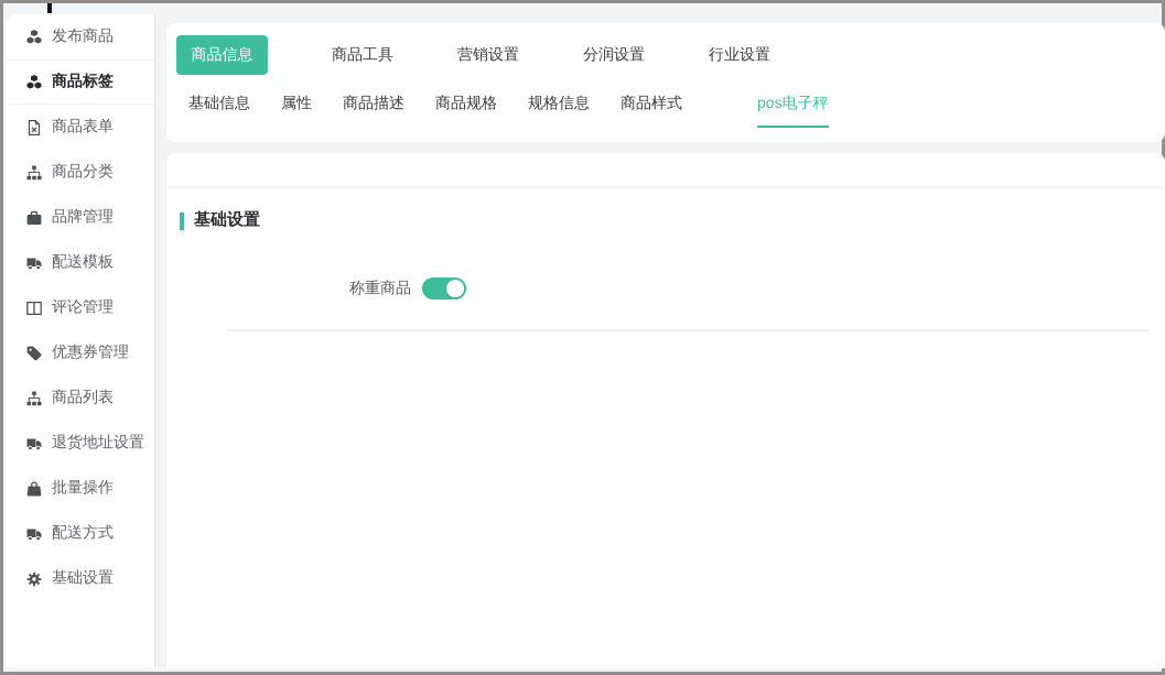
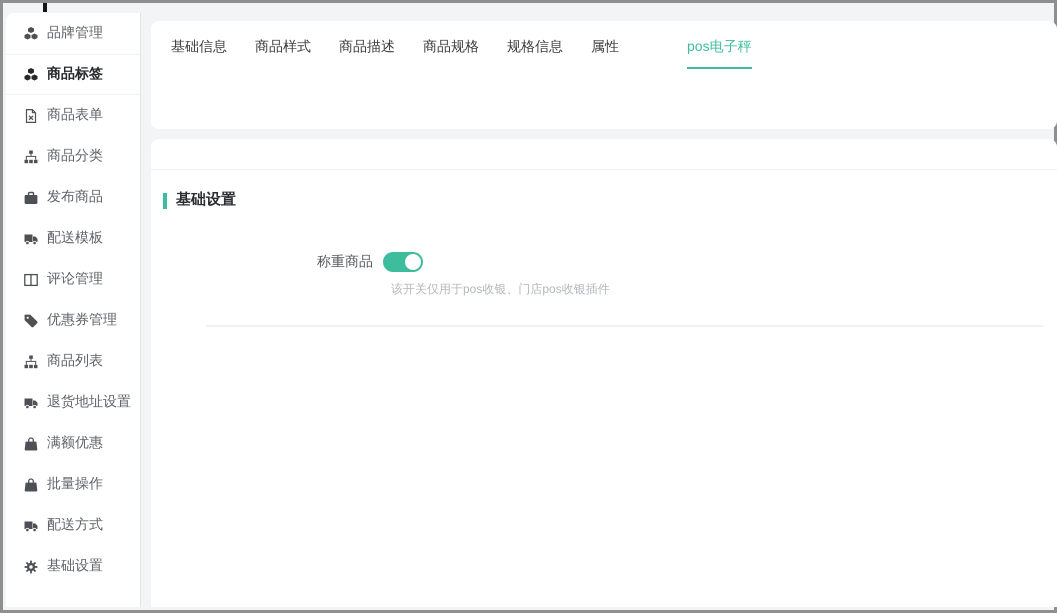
- 发布商品
+ 品牌管理
  商品标签
  商品表单
  商品分类
- 品牌管理
+ 发布商品
  配送模板
  评论管理
  优惠券管理
  商品列表
  退货地址设置
+ 满额优惠
  批量操作
  配送方式
  基础设置
- 商品信息
- 商品工具
- 营销设置
- 分润设置
- 行业设置
  基础信息
- 属性
+ 商品样式
  商品描述
  商品规格
  规格信息
- 商品样式
+ 属性
  pos电子秤
  基础设置
  称重商品
+ 该开关仅用于pos收银、门店pos收银插件
